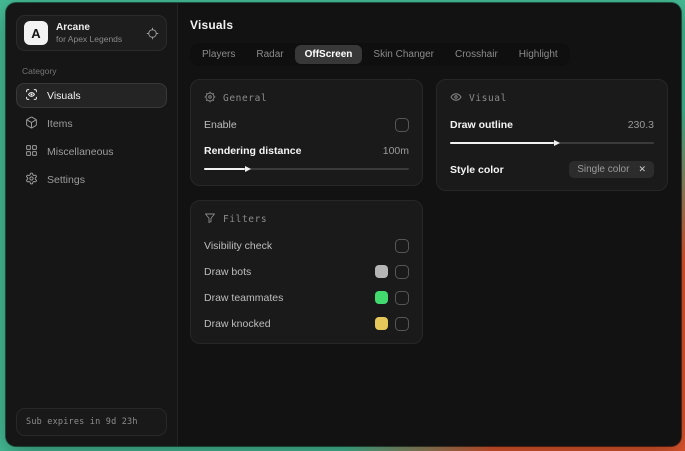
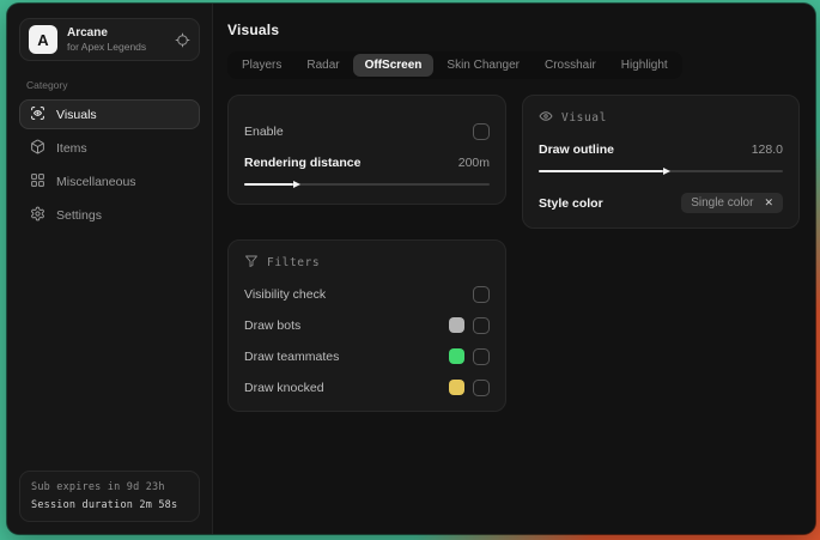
  A
  Arcane
  for Apex Legends
  Category
  Visuals
  Items
  Miscellaneous
  Settings
  Sub expires in 9d 23h
+ Session duration 2m 58s
  Visuals
  Players
  Radar
  OffScreen
  Skin Changer
  Crosshair
  Highlight
- General
  Enable
  Rendering distance
- 100m
+ 200m
  Visual
  Draw outline
- 230.3
+ 128.0
  Style color
  Single color
  ✕
  Filters
  Visibility check
  Draw bots
  Draw teammates
  Draw knocked
